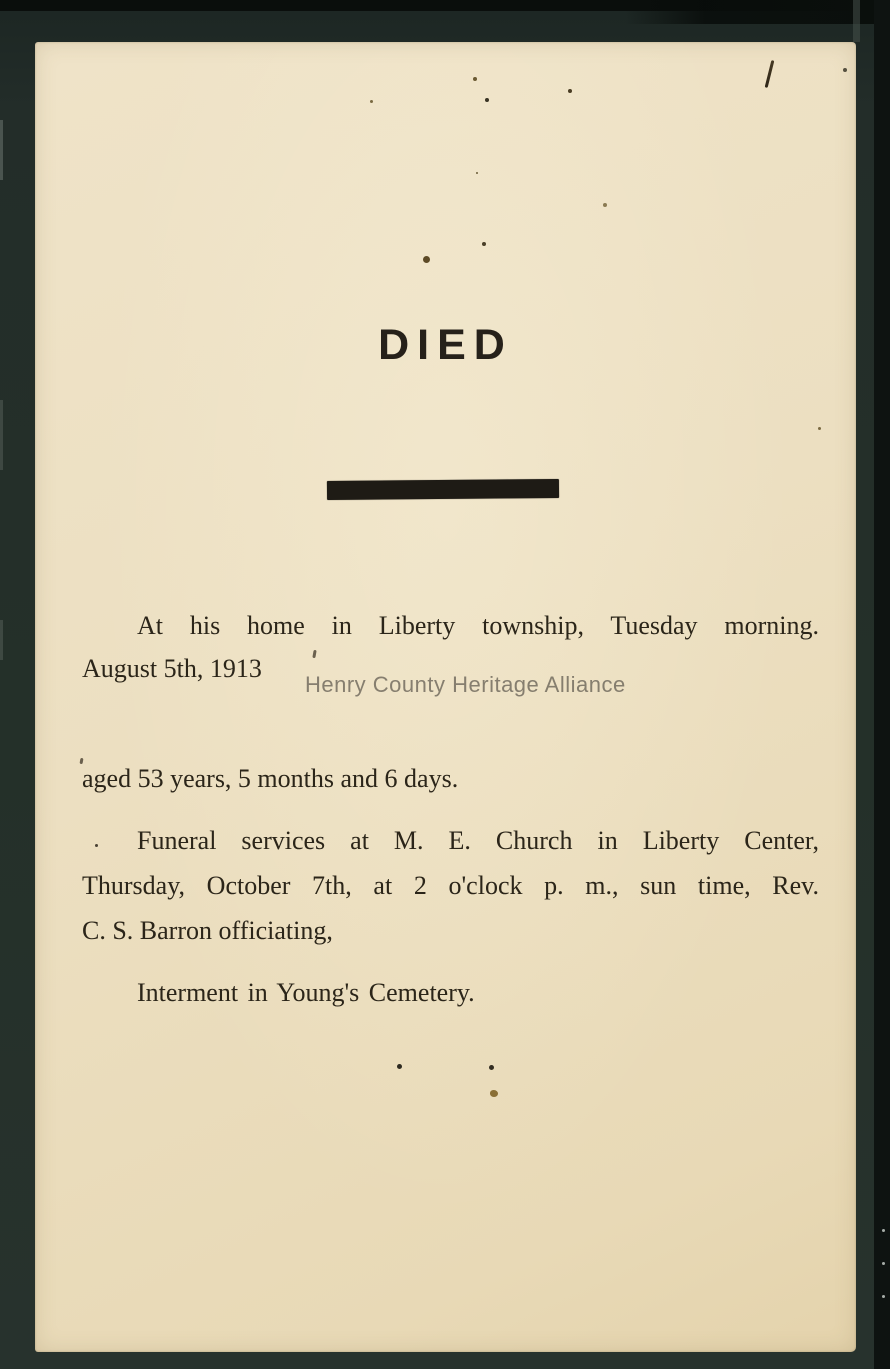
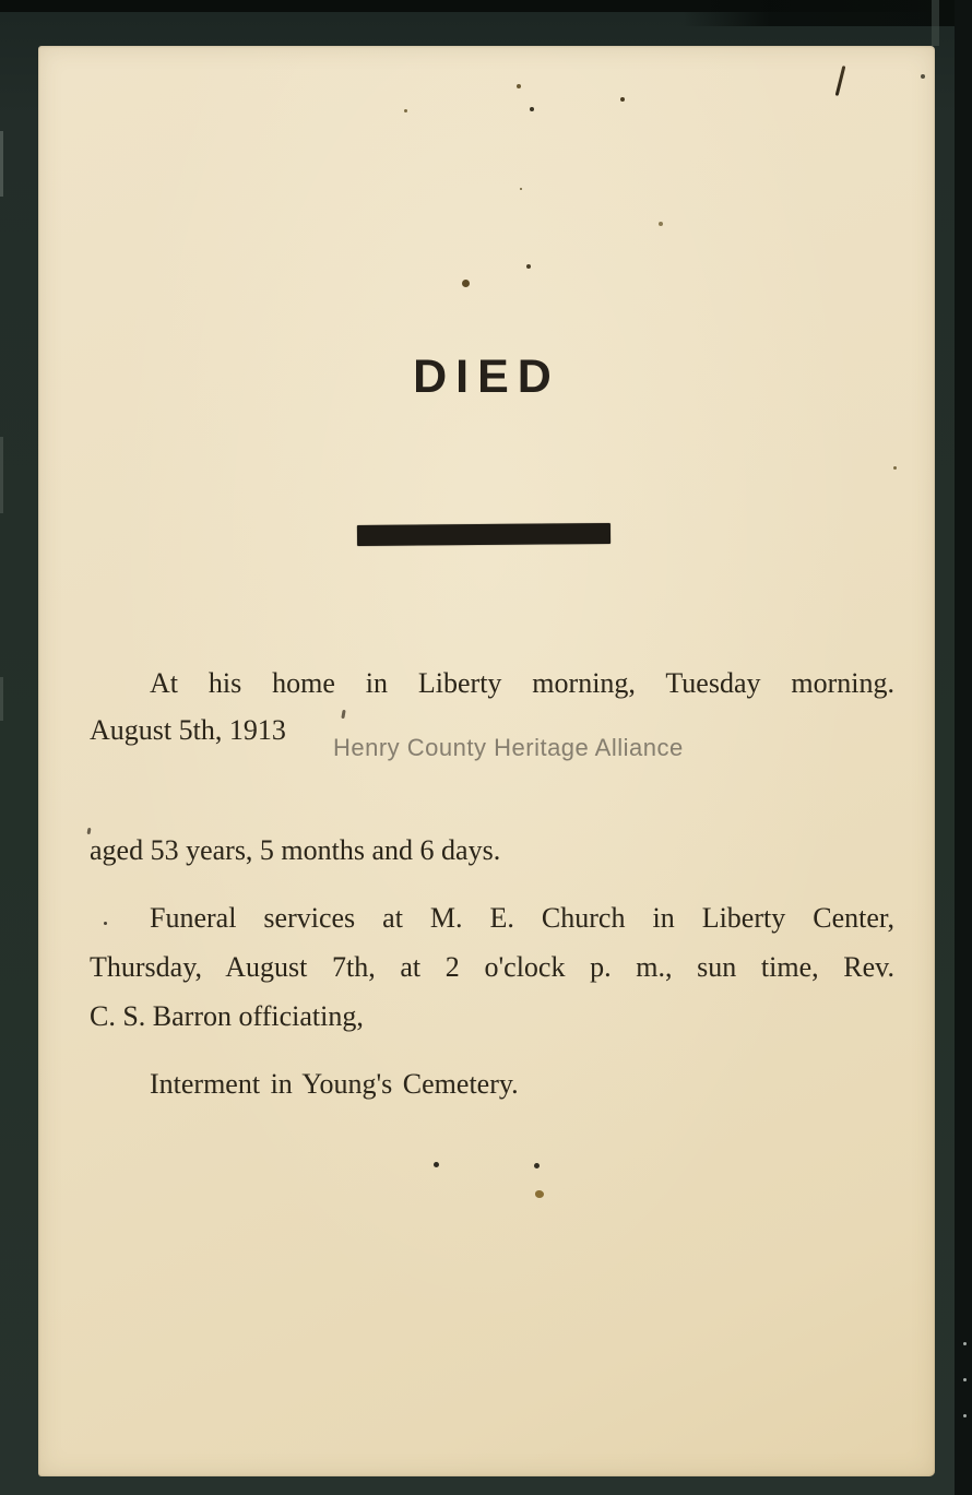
  DIED
- At his home in Liberty township, Tuesday morning.
+ At his home in Liberty morning, Tuesday morning.
  August 5th, 1913
  Henry County Heritage Alliance
  aged 53 years, 5 months and 6 days.
  Funeral services at M. E. Church in Liberty Center,
- Thursday, October 7th, at 2 o'clock p. m., sun time, Rev.
+ Thursday, August 7th, at 2 o'clock p. m., sun time, Rev.
  C. S. Barron officiating,
  Interment in Young's Cemetery.
